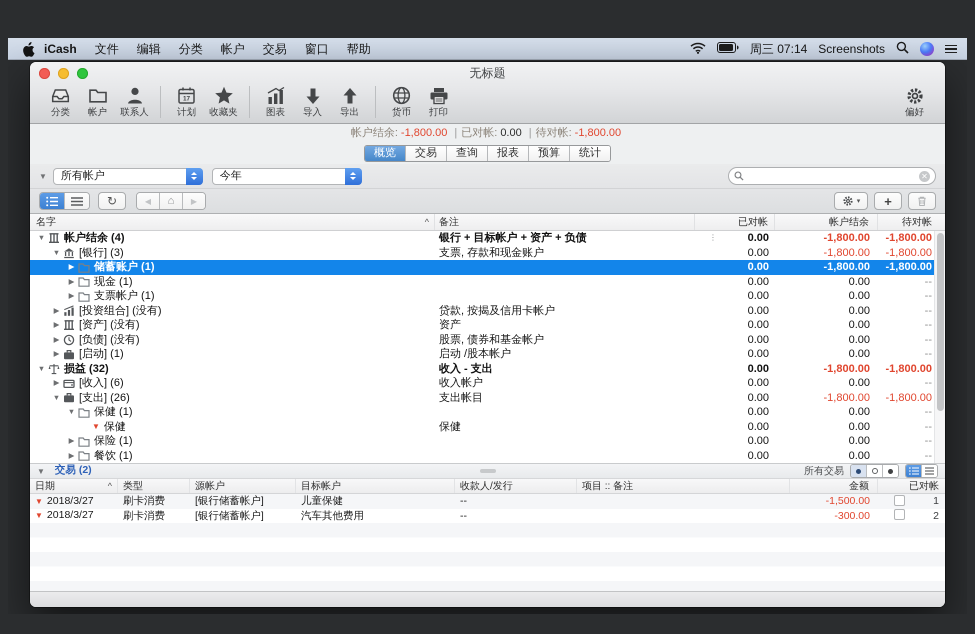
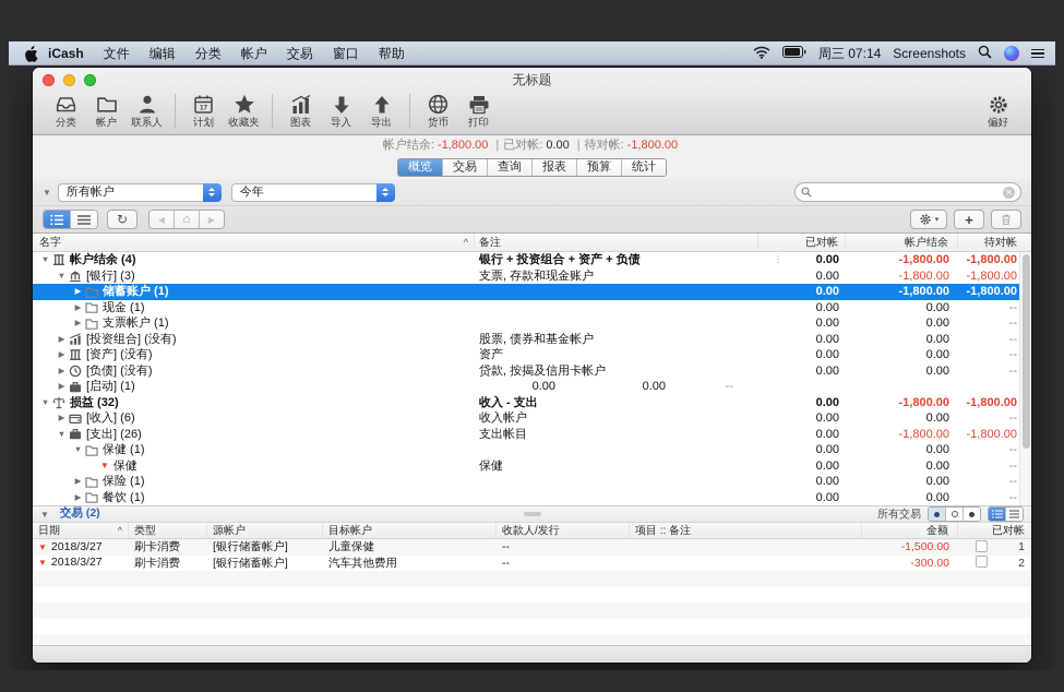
  iCash
  文件
  编辑
  分类
  帐户
  交易
  窗口
  帮助
  周三 07:14
  Screenshots
  无标题
  分类
  帐户
  联系人
  计划
  收藏夹
  图表
  导入
  导出
  货币
  打印
  偏好
  帐户结余: -1,800.00 | 已对帐: 0.00 | 待对帐: -1,800.00
  概览
  交易
  查询
  报表
  预算
  统计
  ▼
  所有帐户
  今年
  ✕
  ↻
  ◀
  ⌂
  ▶
  +
  名字
  ^
  备注
  已对帐
  帐户结余
  待对帐
  ▼
  帐户结余 (4)
- 银行 + 目标帐户 + 资产 + 负债
+ 银行 + 投资组合 + 资产 + 负债
  0.00
  -1,800.00
  -1,800.00
  ▼
  [银行] (3)
  支票, 存款和现金账户
  0.00
  -1,800.00
  -1,800.00
  ▶
  储蓄账户 (1)
  0.00
  -1,800.00
  -1,800.00
  ▶
  现金 (1)
  0.00
  0.00
  --
  ▶
  支票帐户 (1)
  0.00
  0.00
  --
  ▶
  [投资组合] (没有)
- 贷款, 按揭及信用卡帐户
+ 股票, 债券和基金帐户
  0.00
  0.00
  --
  ▶
  [资产] (没有)
  资产
  0.00
  0.00
  --
  ▶
  [负债] (没有)
- 股票, 债券和基金帐户
+ 贷款, 按揭及信用卡帐户
  0.00
  0.00
  --
  ▶
  [启动] (1)
- 启动 /股本帐户
  0.00
  0.00
  --
  ▼
  损益 (32)
  收入 - 支出
  0.00
  -1,800.00
  -1,800.00
  ▶
  [收入] (6)
  收入帐户
  0.00
  0.00
  --
  ▼
  [支出] (26)
  支出帐目
  0.00
  -1,800.00
  -1,800.00
  ▼
  保健 (1)
  0.00
  0.00
  --
  ▼
  保健
  保健
  0.00
  0.00
  --
  ▶
  保险 (1)
  0.00
  0.00
  --
  ▶
  餐饮 (1)
  0.00
  0.00
  --
  ⋮
  ▼
  交易 (2)
  所有交易
  日期
  ^
  类型
  源帐户
  目标帐户
  收款人/发行
  项目 :: 备注
  金额
  已对帐
  ▼ 2018/3/27
  刷卡消费
  [银行储蓄帐户]
  儿童保健
  --
  -1,500.00
  1
  ▼ 2018/3/27
  刷卡消费
  [银行储蓄帐户]
  汽车其他费用
  --
  -300.00
  2
